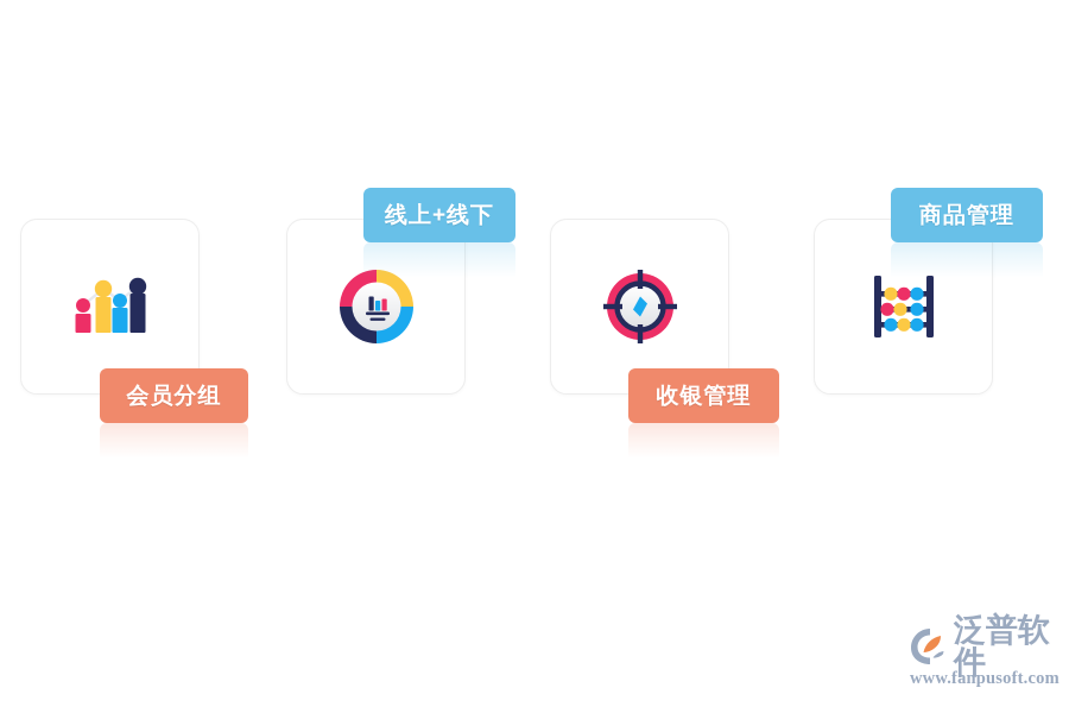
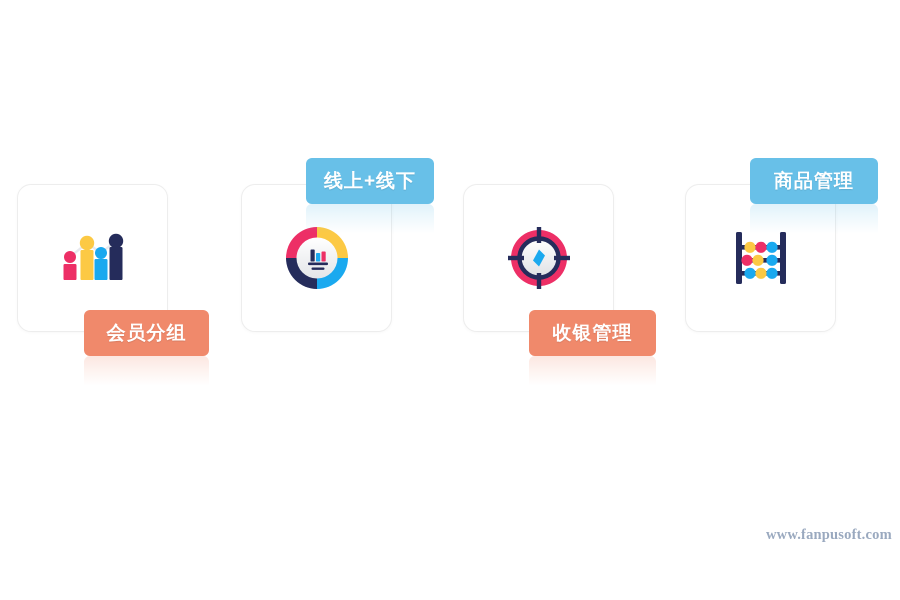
  会员分组
  线上+线下
  收银管理
  商品管理
- 泛普软件
  www.fanpusoft.com
